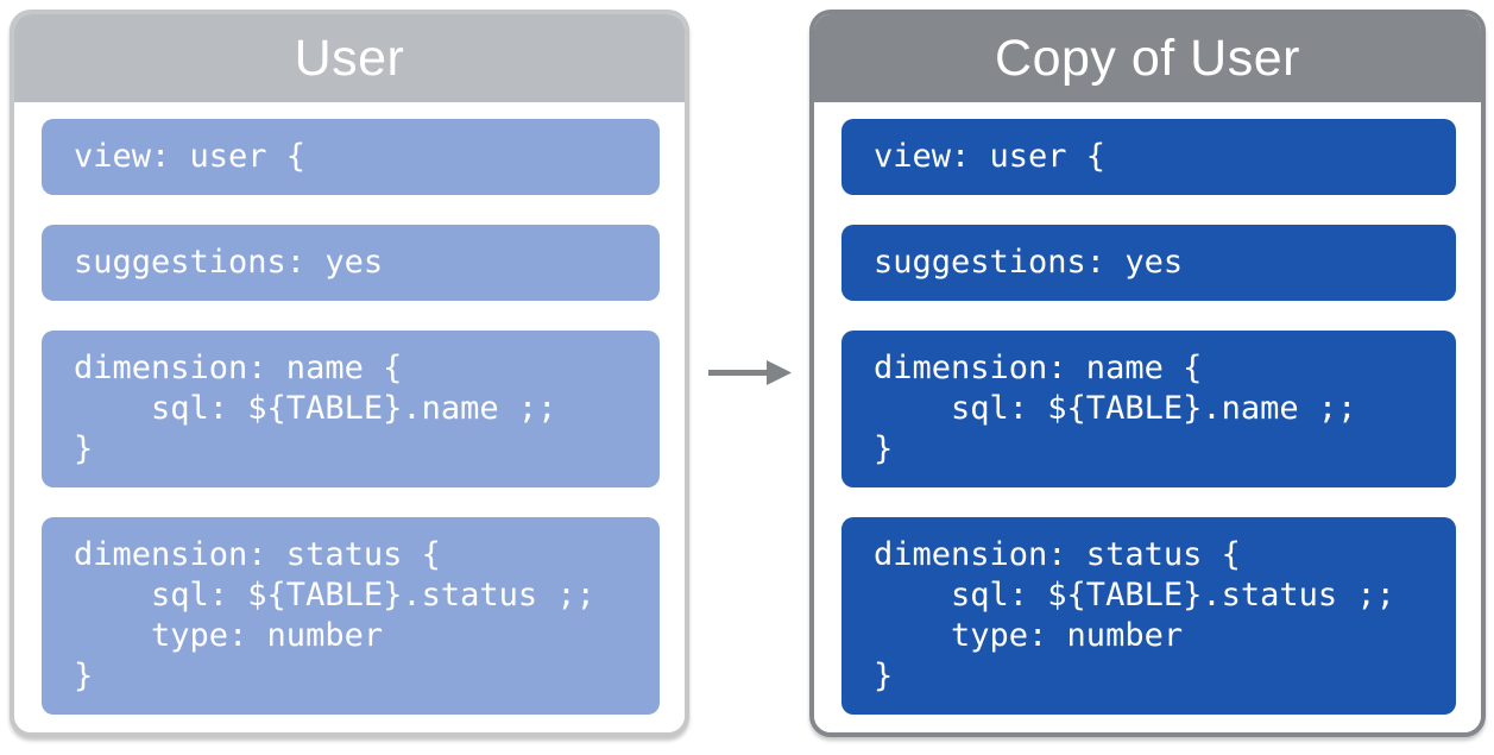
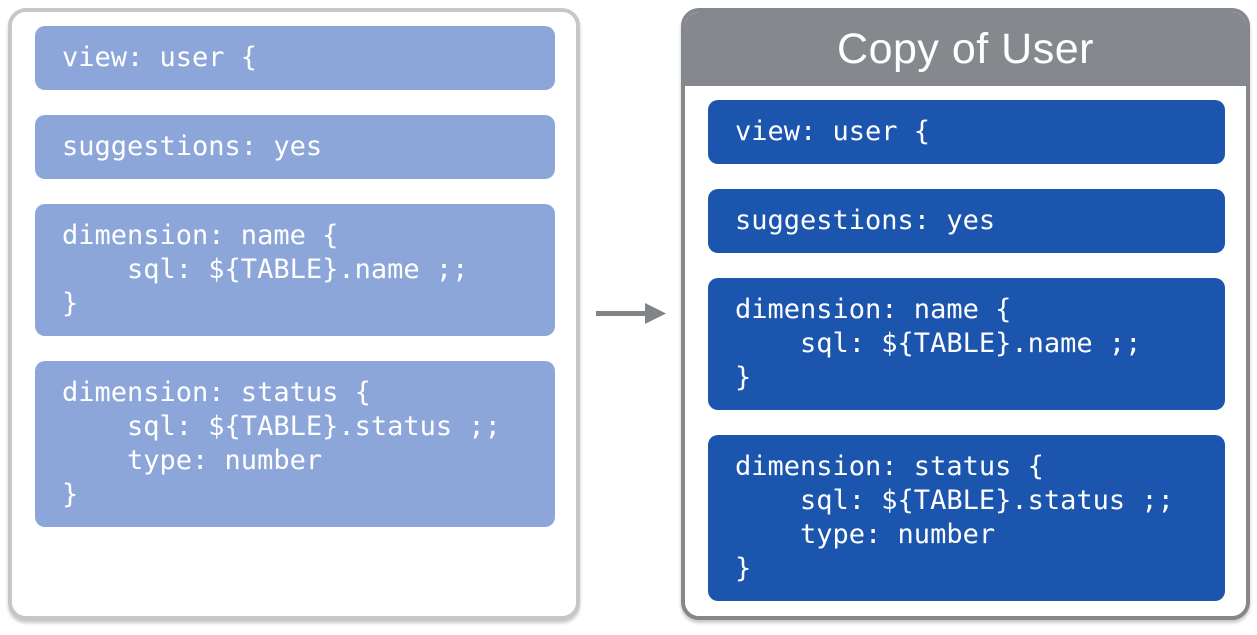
- User
  view: user {
  suggestions: yes
  dimension: name {
  sql: ${TABLE}.name ;;
  }
  dimension: status {
  sql: ${TABLE}.status ;;
  type: number
  }
  Copy of User
  view: user {
  suggestions: yes
  dimension: name {
  sql: ${TABLE}.name ;;
  }
  dimension: status {
  sql: ${TABLE}.status ;;
  type: number
  }
